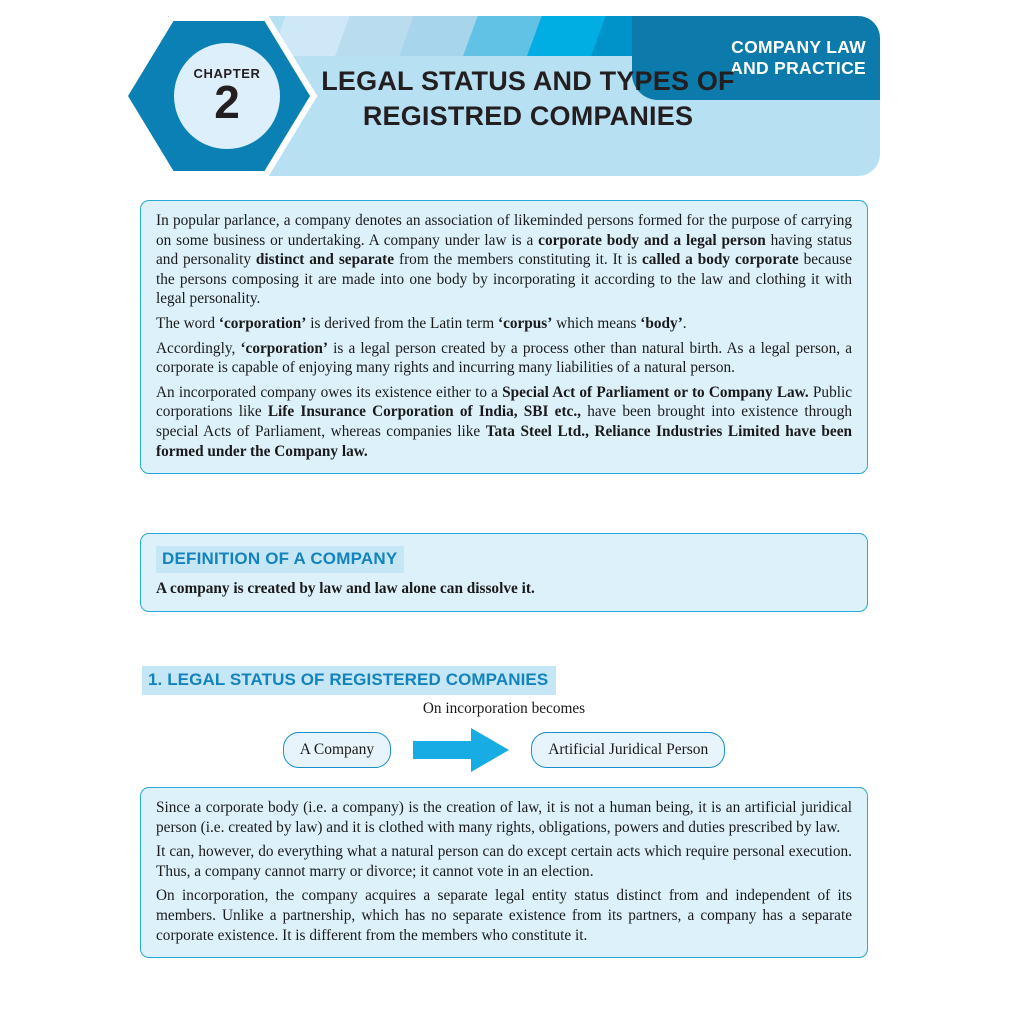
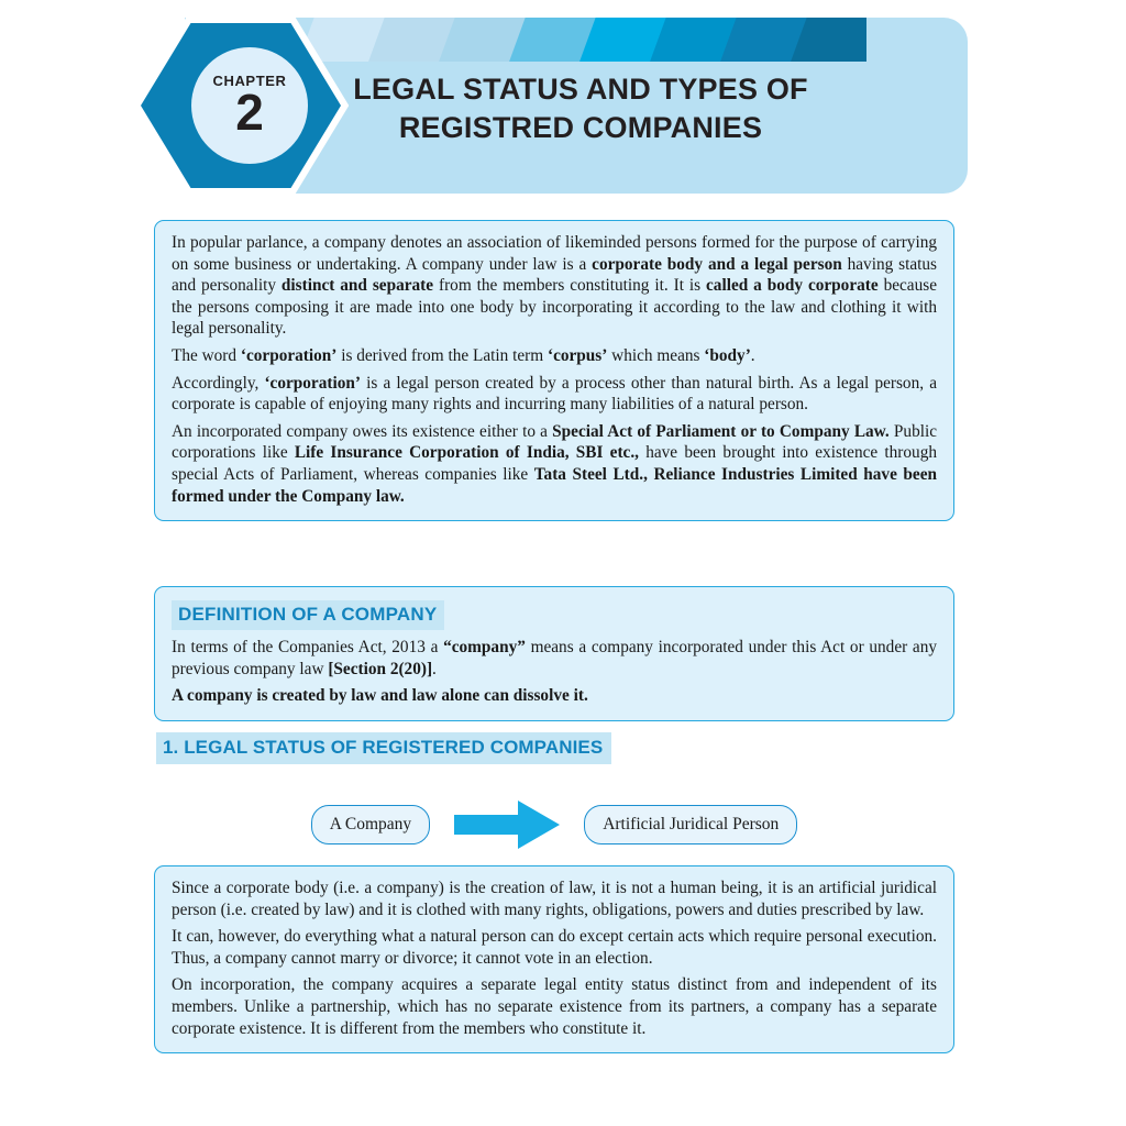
- COMPANY LAW
- AND PRACTICE
  LEGAL STATUS AND TYPES OF REGISTRED COMPANIES
  CHAPTER
  2
  In popular parlance, a company denotes an association of likeminded persons formed for the purpose of carrying on some business or undertaking. A company under law is a corporate body and a legal person having status and personality distinct and separate from the members constituting it. It is called a body corporate because the persons composing it are made into one body by incorporating it according to the law and clothing it with legal personality.
  The word ‘corporation’ is derived from the Latin term ‘corpus’ which means ‘body’.
  Accordingly, ‘corporation’ is a legal person created by a process other than natural birth. As a legal person, a corporate is capable of enjoying many rights and incurring many liabilities of a natural person.
  An incorporated company owes its existence either to a Special Act of Parliament or to Company Law. Public corporations like Life Insurance Corporation of India, SBI etc., have been brought into existence through special Acts of Parliament, whereas companies like Tata Steel Ltd., Reliance Industries Limited have been formed under the Company law.
  DEFINITION OF A COMPANY
+ In terms of the Companies Act, 2013 a “company” means a company incorporated under this Act or under any previous company law [Section 2(20)].
  A company is created by law and law alone can dissolve it.
  1. LEGAL STATUS OF REGISTERED COMPANIES
- On incorporation becomes
  A Company
  Artificial Juridical Person
  Since a corporate body (i.e. a company) is the creation of law, it is not a human being, it is an artificial juridical person (i.e. created by law) and it is clothed with many rights, obligations, powers and duties prescribed by law.
  It can, however, do everything what a natural person can do except certain acts which require personal execution. Thus, a company cannot marry or divorce; it cannot vote in an election.
  On incorporation, the company acquires a separate legal entity status distinct from and independent of its members. Unlike a partnership, which has no separate existence from its partners, a company has a separate corporate existence. It is different from the members who constitute it.
